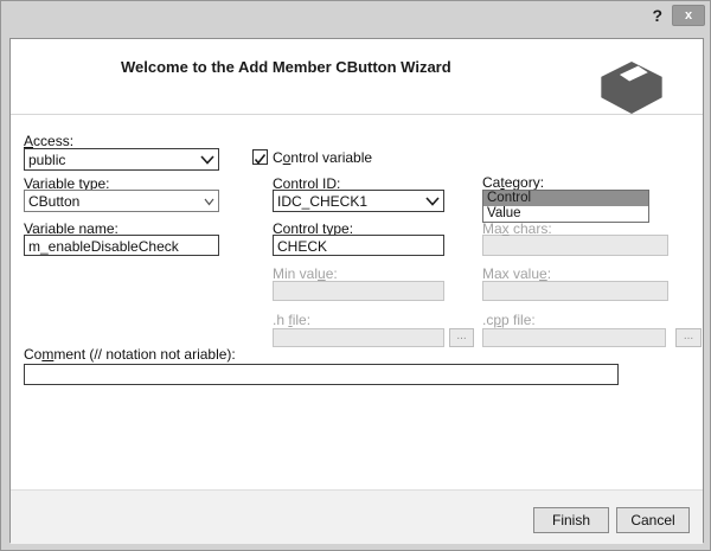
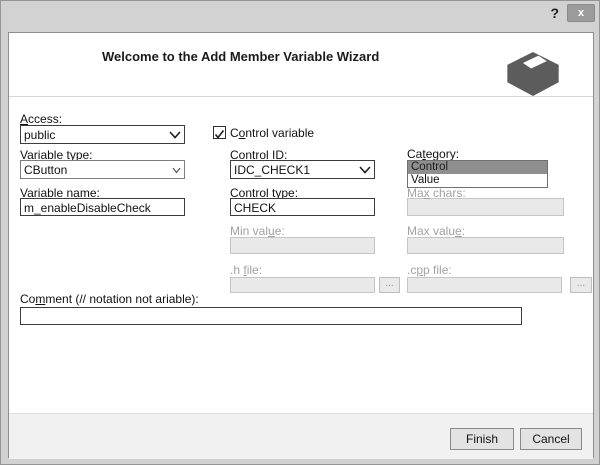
  ?
  x
- Welcome to the Add Member CButton Wizard
+ Welcome to the Add Member Variable Wizard
  Access:
  public
  Control variable
  Variable type:
  CButton
  Control ID:
  IDC_CHECK1
  Category:
  Control
  Value
  Variable name:
  m_enableDisableCheck
  Control type:
  CHECK
  Max chars:
  Min value:
  Max value:
  .h file:
  ...
  .cpp file:
  ...
  Comment (// notation not ariable):
  Finish
  Cancel
